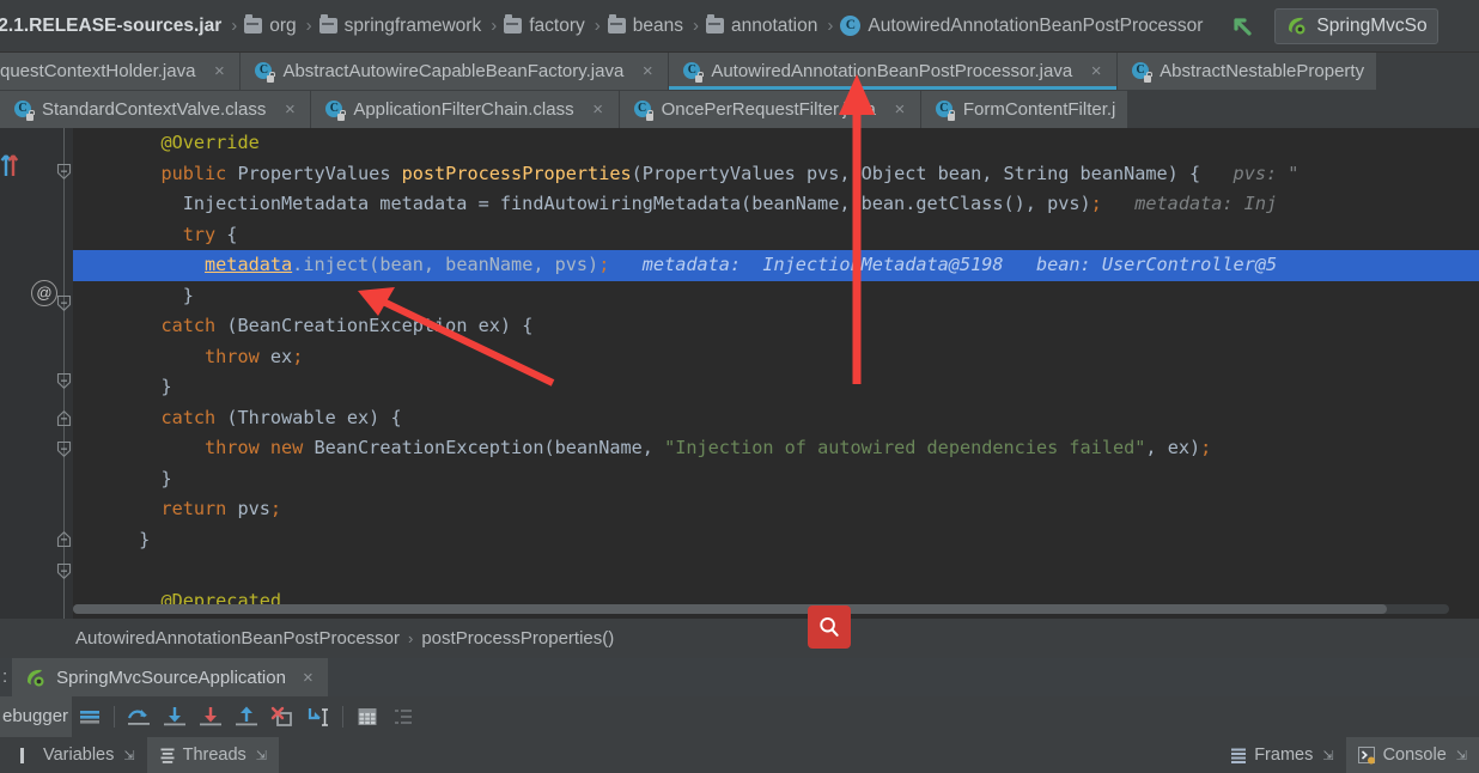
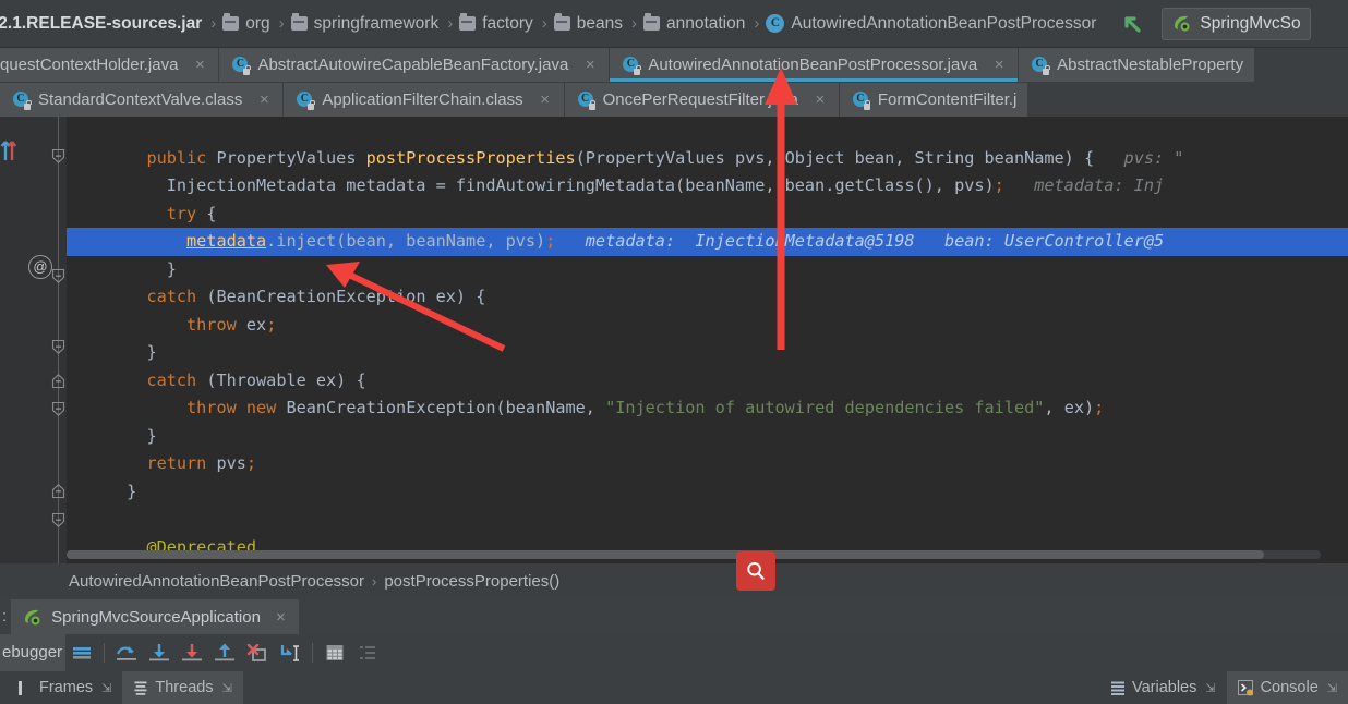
  2.1.RELEASE-sources.jar
  ›
  org
  ›
  springframework
  ›
  factory
  ›
  beans
  ›
  annotation
  ›
  C
  AutowiredAnnotationBeanPostProcessor
  SpringMvcSo
  questContextHolder.java
  ×
  C
  AbstractAutowireCapableBeanFactory.java
  ×
  C
  AutowiredAnnotationBeanPostProcessor.java
  ×
  C
  AbstractNestableProperty
  C
  StandardContextValve.class
  ×
  C
  ApplicationFilterChain.class
  ×
  C
  OncePerRequestFilter.
  ×
  C
  FormContentFilter.j
  @
- @Override
  public PropertyValues postProcessProperties(PropertyValues pvs, Object bean, String beanName) { pvs: "
  InjectionMetadata metadata = findAutowiringMetadata(beanName, bean.getClass(), pvs); metadata: Inj
  try {
  metadata.inject(bean, beanName, pvs); metadata: InjectioMetadata@5198 bean: UserController@5
  }
  catch (BeanCreationExcepon ex) {
  throw ex;
  }
  catch (Throwable ex) {
  throw new BeanCreationException(beanName, "Injection of autowired dependencies failed", ex);
  }
  return pvs;
  }
  @Deprecated
  AutowiredAnnotationBeanPostProcessor
  ›
  postProcessProperties()
  :
  SpringMvcSourceApplication
  ×
  ebugger
- Variables
+ Frames
  ⇲
  Threads
  ⇲
- Frames
+ Variables
  ⇲
  Console
  ⇲
